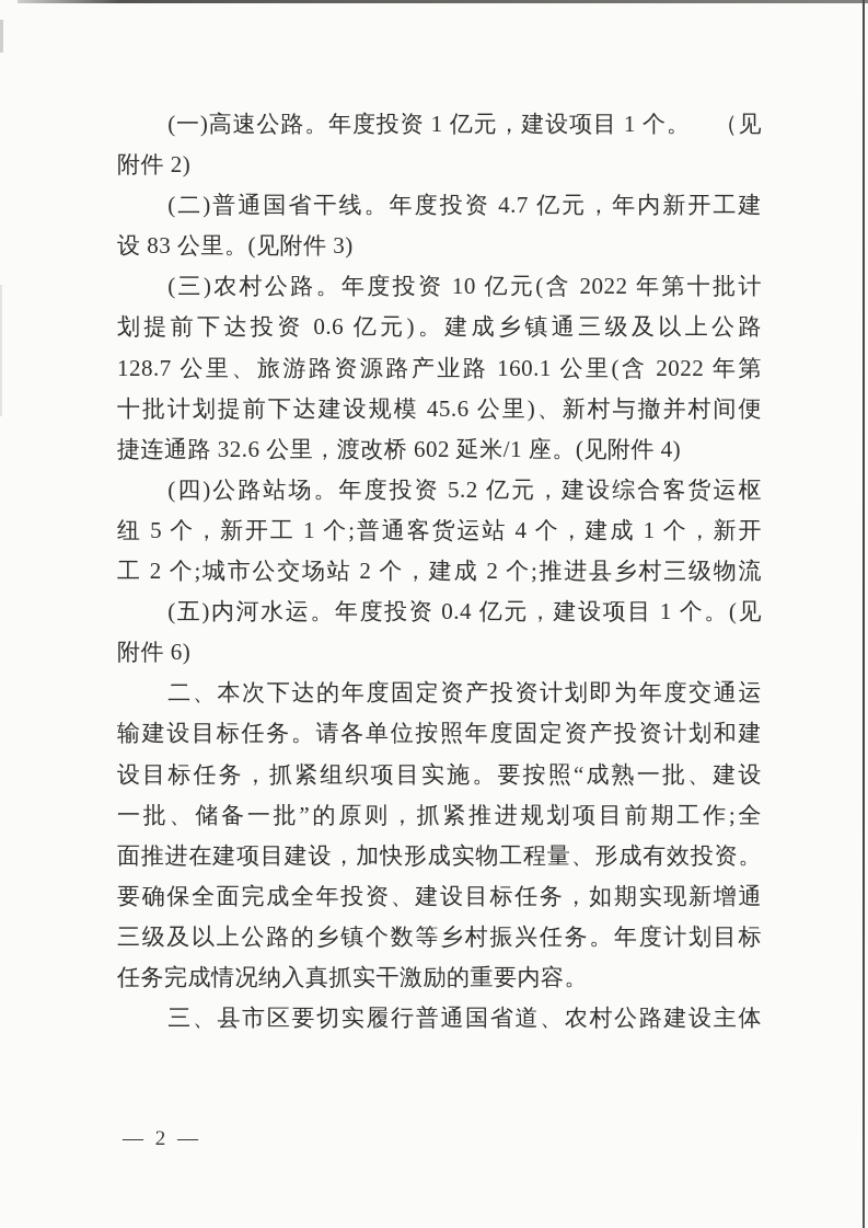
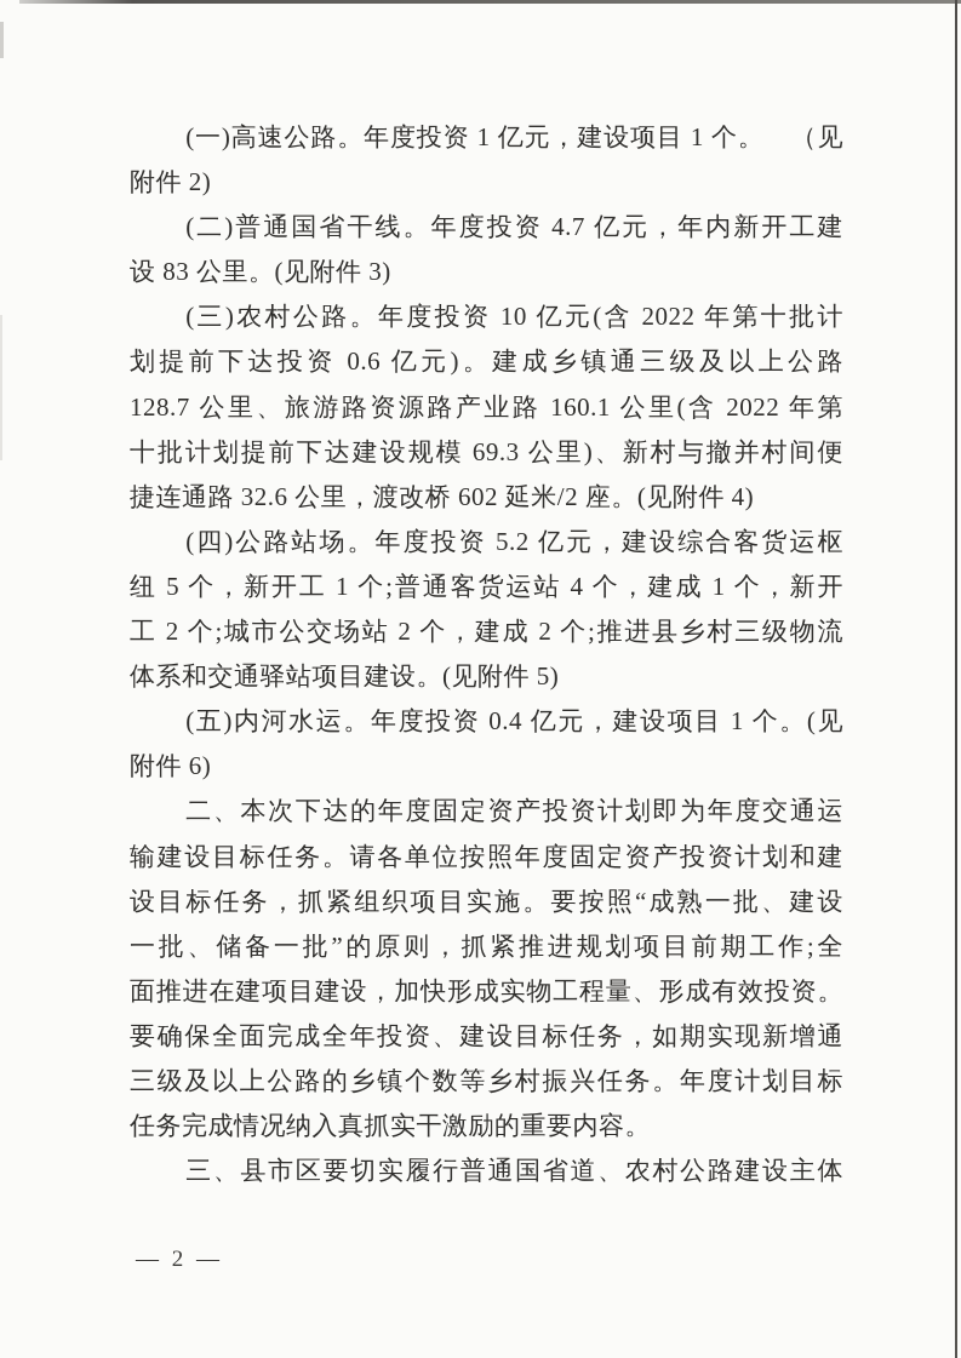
  (一)高速公路。年度投资 1 亿元，建设项目 1 个。 （见
  附件 2)
  (二)普通国省干线。年度投资 4.7 亿元，年内新开工建
  设 83 公里。(见附件 3)
  (三)农村公路。年度投资 10 亿元(含 2022 年第十批计
  划提前下达投资 0.6 亿元)。建成乡镇通三级及以上公路
  128.7 公里、旅游路资源路产业路 160.1 公里(含 2022 年第
- 十批计划提前下达建设规模 45.6 公里)、新村与撤并村间便
+ 十批计划提前下达建设规模 69.3 公里)、新村与撤并村间便
- 捷连通路 32.6 公里，渡改桥 602 延米/1 座。(见附件 4)
+ 捷连通路 32.6 公里，渡改桥 602 延米/2 座。(见附件 4)
  (四)公路站场。年度投资 5.2 亿元，建设综合客货运枢
  纽 5 个，新开工 1 个;普通客货运站 4 个，建成 1 个，新开
  工 2 个;城市公交场站 2 个，建成 2 个;推进县乡村三级物流
+ 体系和交通驿站项目建设。(见附件 5)
  (五)内河水运。年度投资 0.4 亿元，建设项目 1 个。(见
  附件 6)
  二、本次下达的年度固定资产投资计划即为年度交通运
  输建设目标任务。请各单位按照年度固定资产投资计划和建
  设目标任务，抓紧组织项目实施。要按照“成熟一批、建设
  一批、储备一批”的原则，抓紧推进规划项目前期工作;全
  面推进在建项目建设，加快形成实物工程量、形成有效投资。
  要确保全面完成全年投资、建设目标任务，如期实现新增通
  三级及以上公路的乡镇个数等乡村振兴任务。年度计划目标
  任务完成情况纳入真抓实干激励的重要内容。
  三、县市区要切实履行普通国省道、农村公路建设主体
  — 2 —
